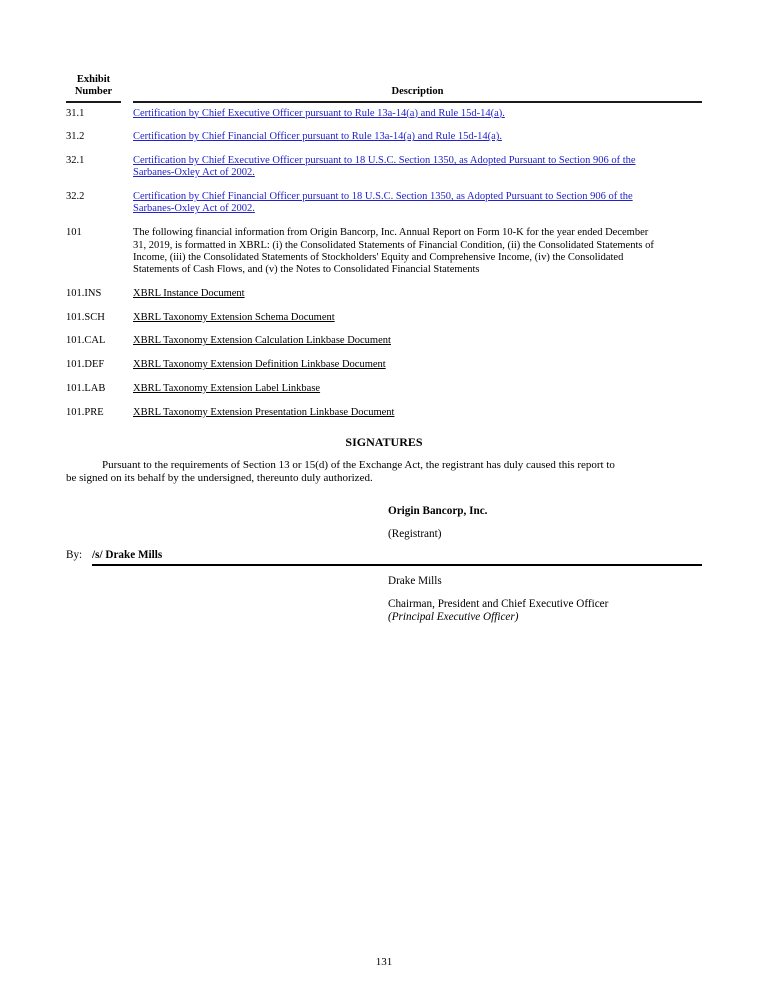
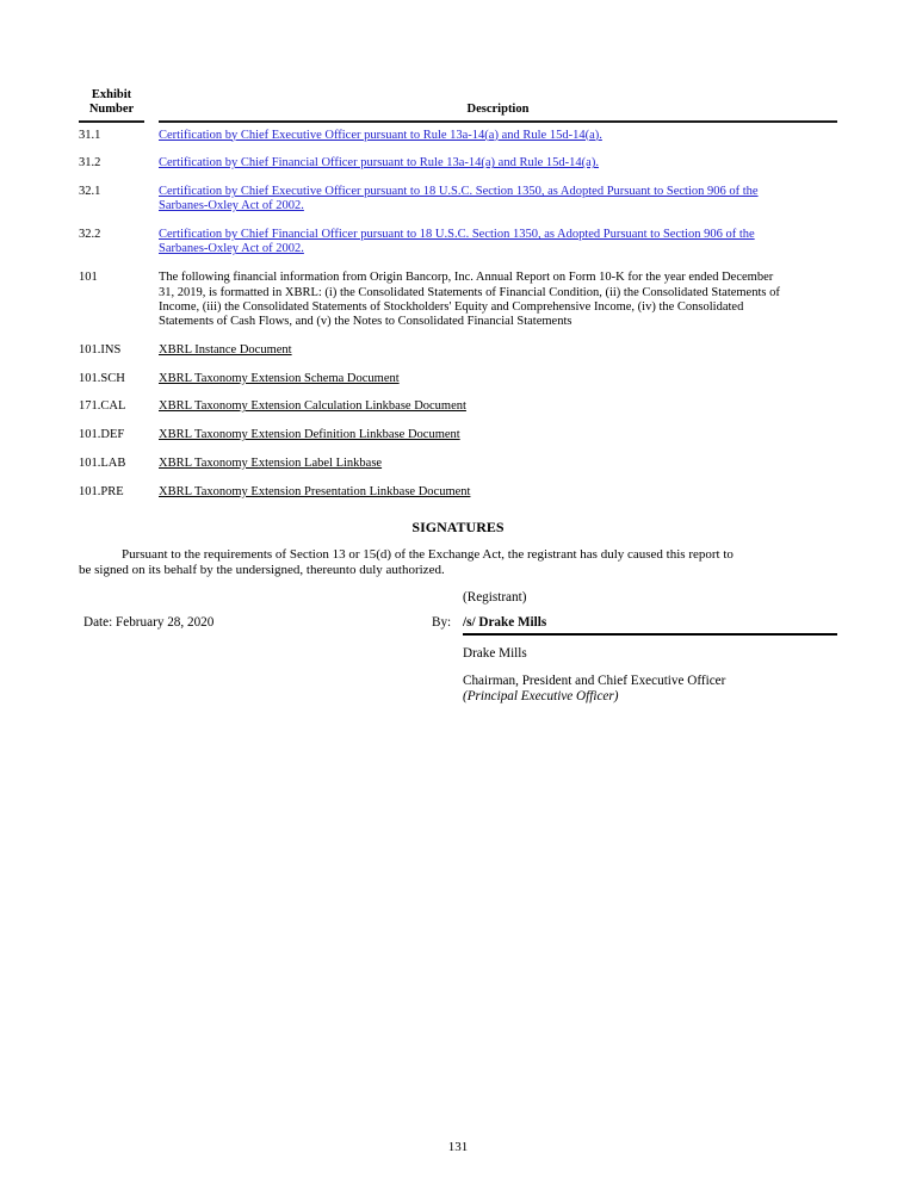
  Exhibit
  Number
  Description
  31.1
  Certification by Chief Executive Officer pursuant to Rule 13a-14(a) and Rule 15d-14(a).
  31.2
  Certification by Chief Financial Officer pursuant to Rule 13a-14(a) and Rule 15d-14(a).
  32.1
  Certification by Chief Executive Officer pursuant to 18 U.S.C. Section 1350, as Adopted Pursuant to Section 906 of the
  Sarbanes-Oxley Act of 2002.
  32.2
  Certification by Chief Financial Officer pursuant to 18 U.S.C. Section 1350, as Adopted Pursuant to Section 906 of the
  Sarbanes-Oxley Act of 2002.
  101
  The following financial information from Origin Bancorp, Inc. Annual Report on Form 10-K for the year ended December
  31, 2019, is formatted in XBRL: (i) the Consolidated Statements of Financial Condition, (ii) the Consolidated Statements of
  Income, (iii) the Consolidated Statements of Stockholders' Equity and Comprehensive Income, (iv) the Consolidated
  Statements of Cash Flows, and (v) the Notes to Consolidated Financial Statements
  101.INS
  XBRL Instance Document
  101.SCH
  XBRL Taxonomy Extension Schema Document
- 101.CAL
+ 171.CAL
  XBRL Taxonomy Extension Calculation Linkbase Document
  101.DEF
  XBRL Taxonomy Extension Definition Linkbase Document
  101.LAB
  XBRL Taxonomy Extension Label Linkbase
  101.PRE
  XBRL Taxonomy Extension Presentation Linkbase Document
  SIGNATURES
  Pursuant to the requirements of Section 13 or 15(d) of the Exchange Act, the registrant has duly caused this report to
  be signed on its behalf by the undersigned, thereunto duly authorized.
- Origin Bancorp, Inc.
  (Registrant)
+ Date: February 28, 2020
  By:
  /s/ Drake Mills
  Drake Mills
  Chairman, President and Chief Executive Officer
  (Principal Executive Officer)
  131
